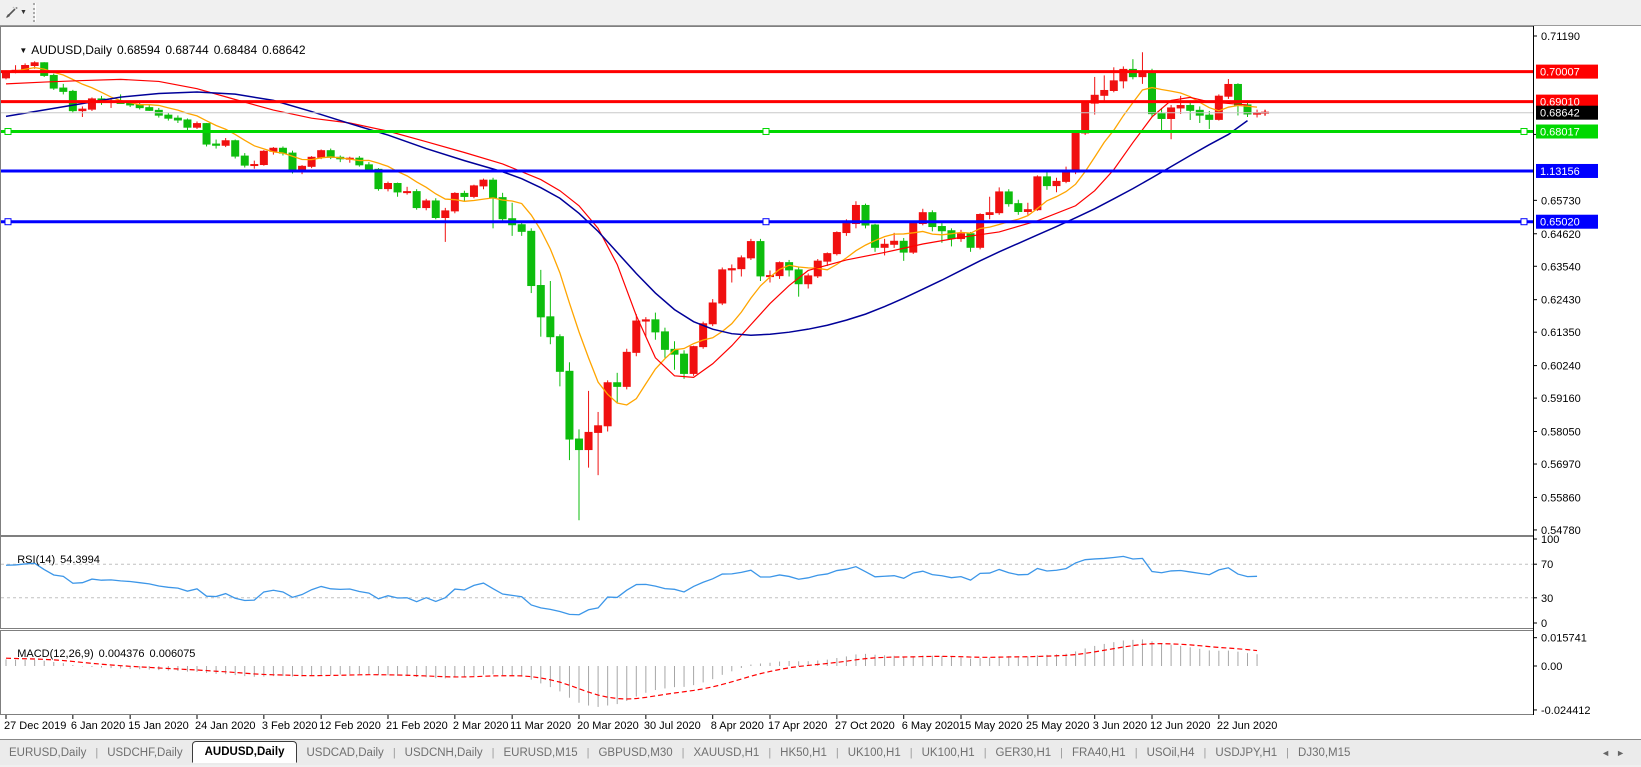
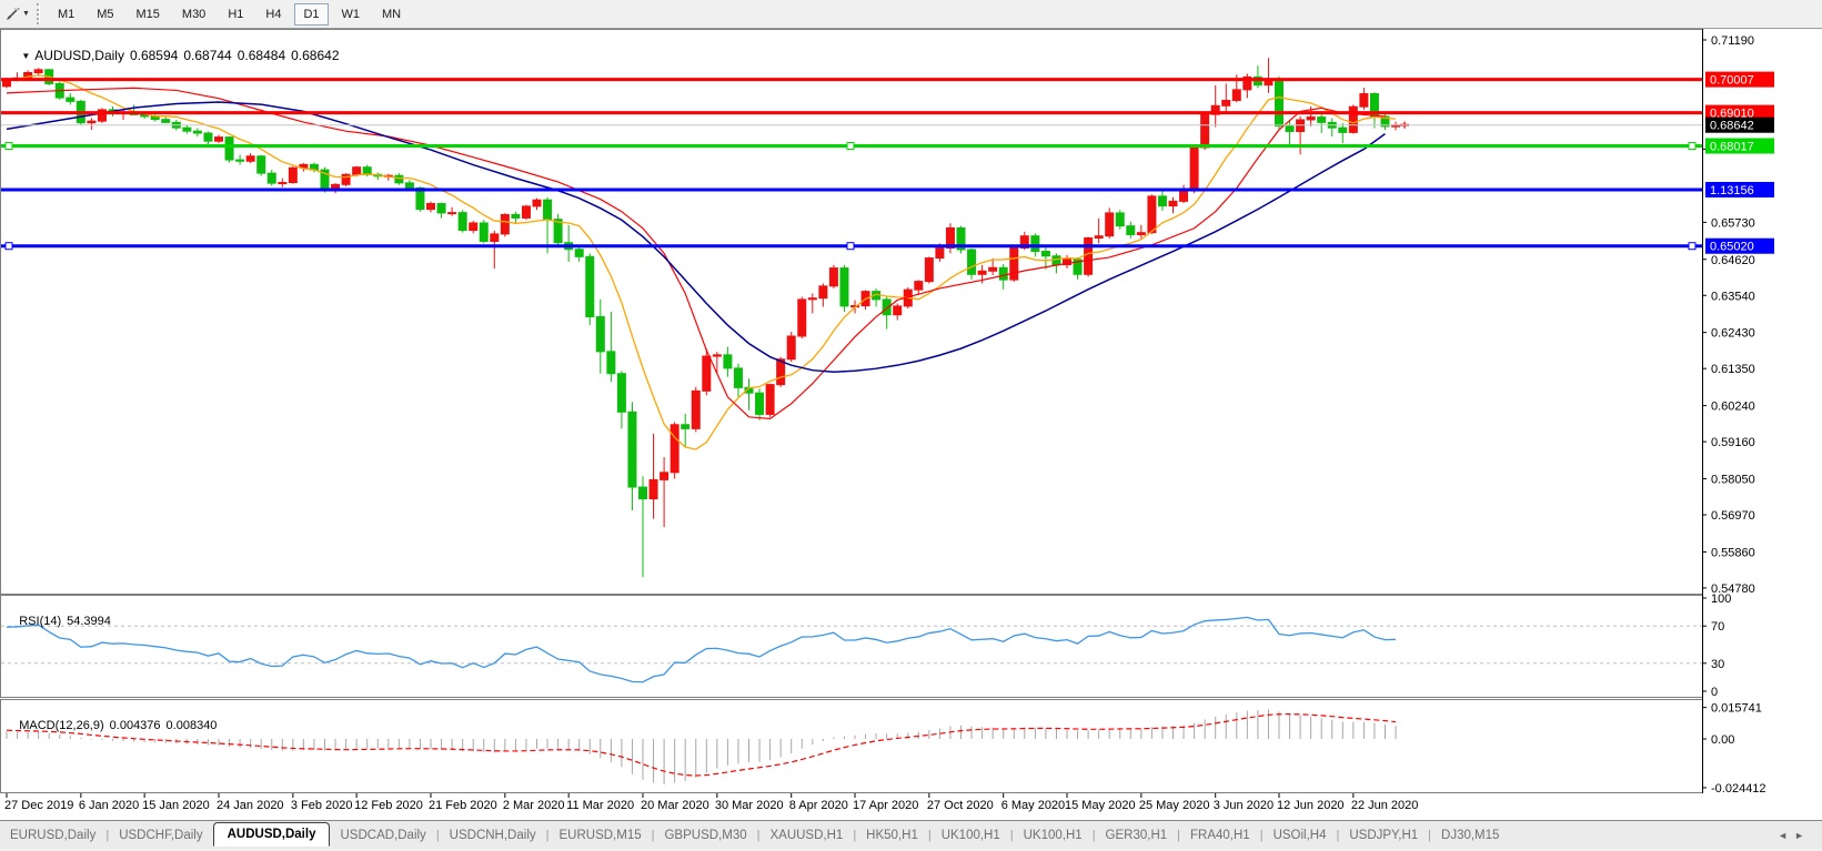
+ M1
+ M5
+ M15
+ M30
+ H1
+ H4
+ D1
+ W1
+ MN
  0.71190
  0.65730
  0.64620
  0.63540
  0.62430
  0.61350
  0.60240
  0.59160
  0.58050
  0.56970
  0.55860
  0.54780
  0.70007
  0.69010
  0.68642
  0.68017
  1.13156
  0.65020
  100
  70
  30
  0
  0.015741
  0.00
  -0.024412
  27 Dec 2019
  6 Jan 2020
  15 Jan 2020
  24 Jan 2020
  3 Feb 2020
  12 Feb 2020
  21 Feb 2020
  2 Mar 2020
  11 Mar 2020
  20 Mar 2020
- 30 Jul 2020
+ 30 Mar 2020
  8 Apr 2020
  17 Apr 2020
  27 Oct 2020
  6 May 2020
  15 May 2020
  25 May 2020
  3 Jun 2020
  12 Jun 2020
  22 Jun 2020
  ▼ AUDUSD,Daily 0.68594 0.68744 0.68484 0.68642
  RSI(14) 54.3994
- MACD(12,26,9) 0.004376 0.006075
+ MACD(12,26,9) 0.004376 0.008340
  EURUSD,Daily
  |
  USDCHF,Daily
  AUDUSD,Daily
  USDCAD,Daily
  |
  USDCNH,Daily
  |
  EURUSD,M15
  |
  GBPUSD,M30
  |
  XAUUSD,H1
  |
  HK50,H1
  |
  UK100,H1
  |
  UK100,H1
  |
  GER30,H1
  |
  FRA40,H1
  |
  USOil,H4
  |
  USDJPY,H1
  |
  DJ30,M15
  ◄►
